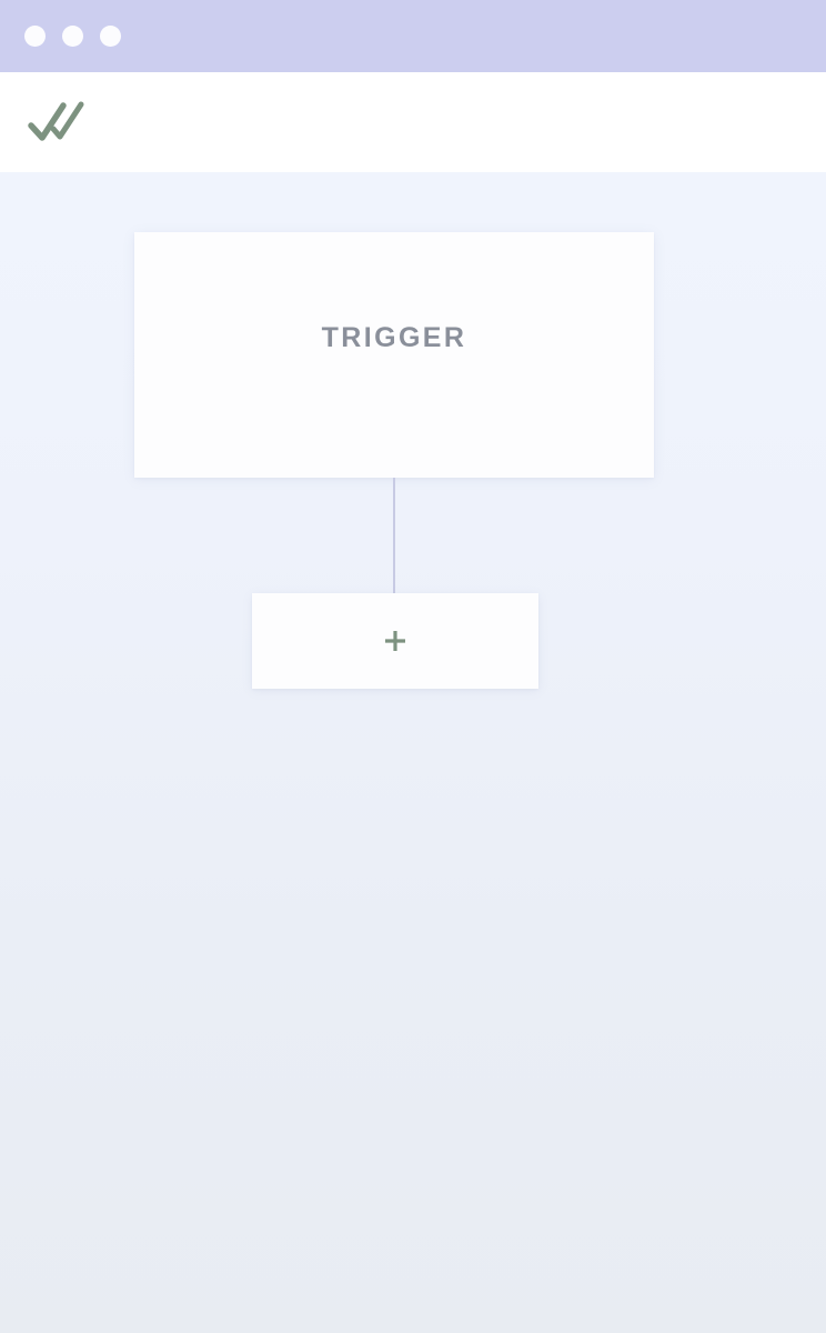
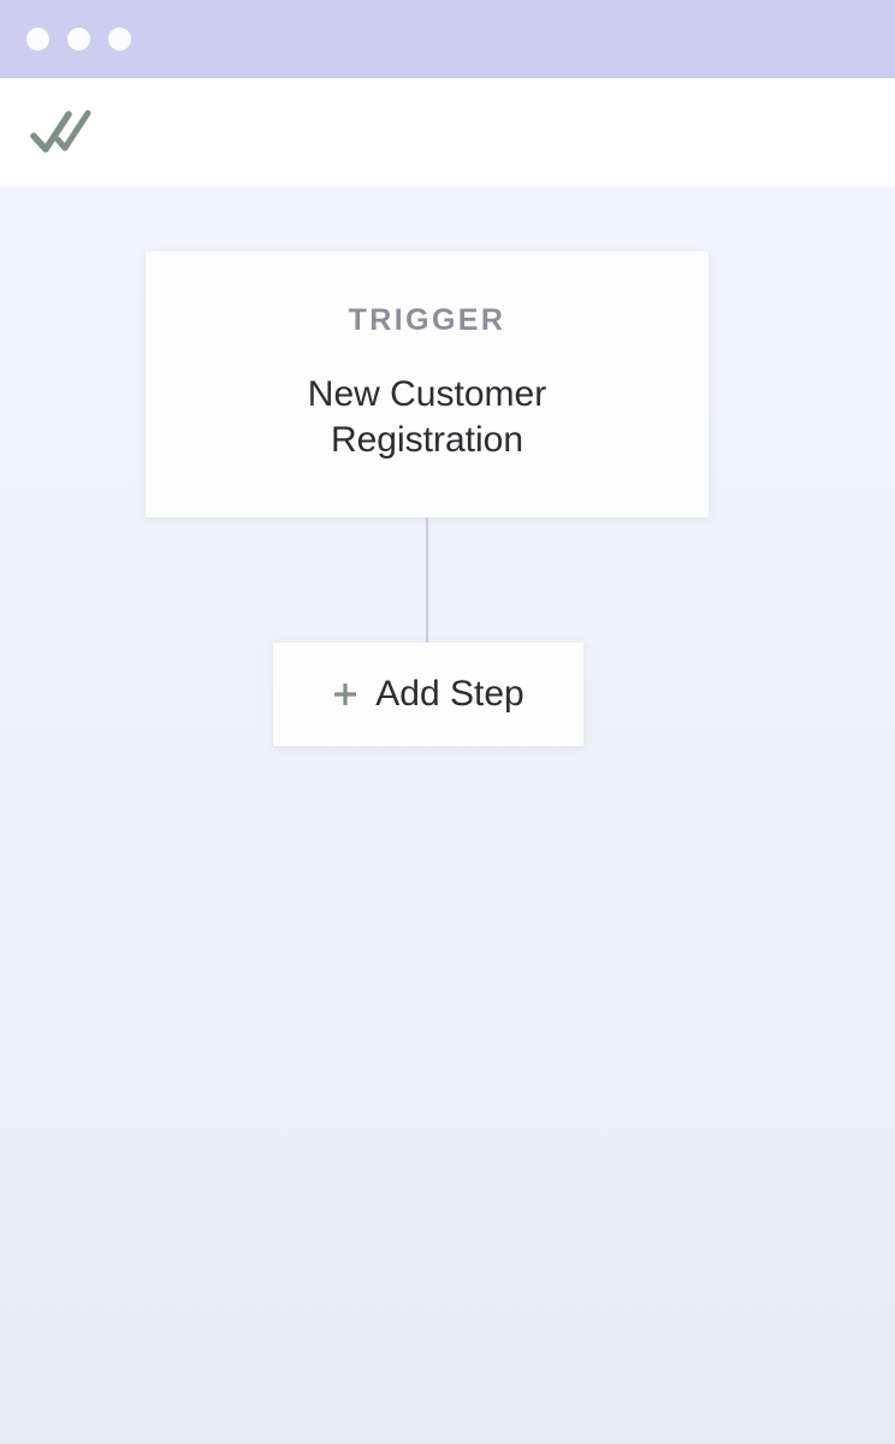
  TRIGGER
+ New Customer Registration
+ Add Step
